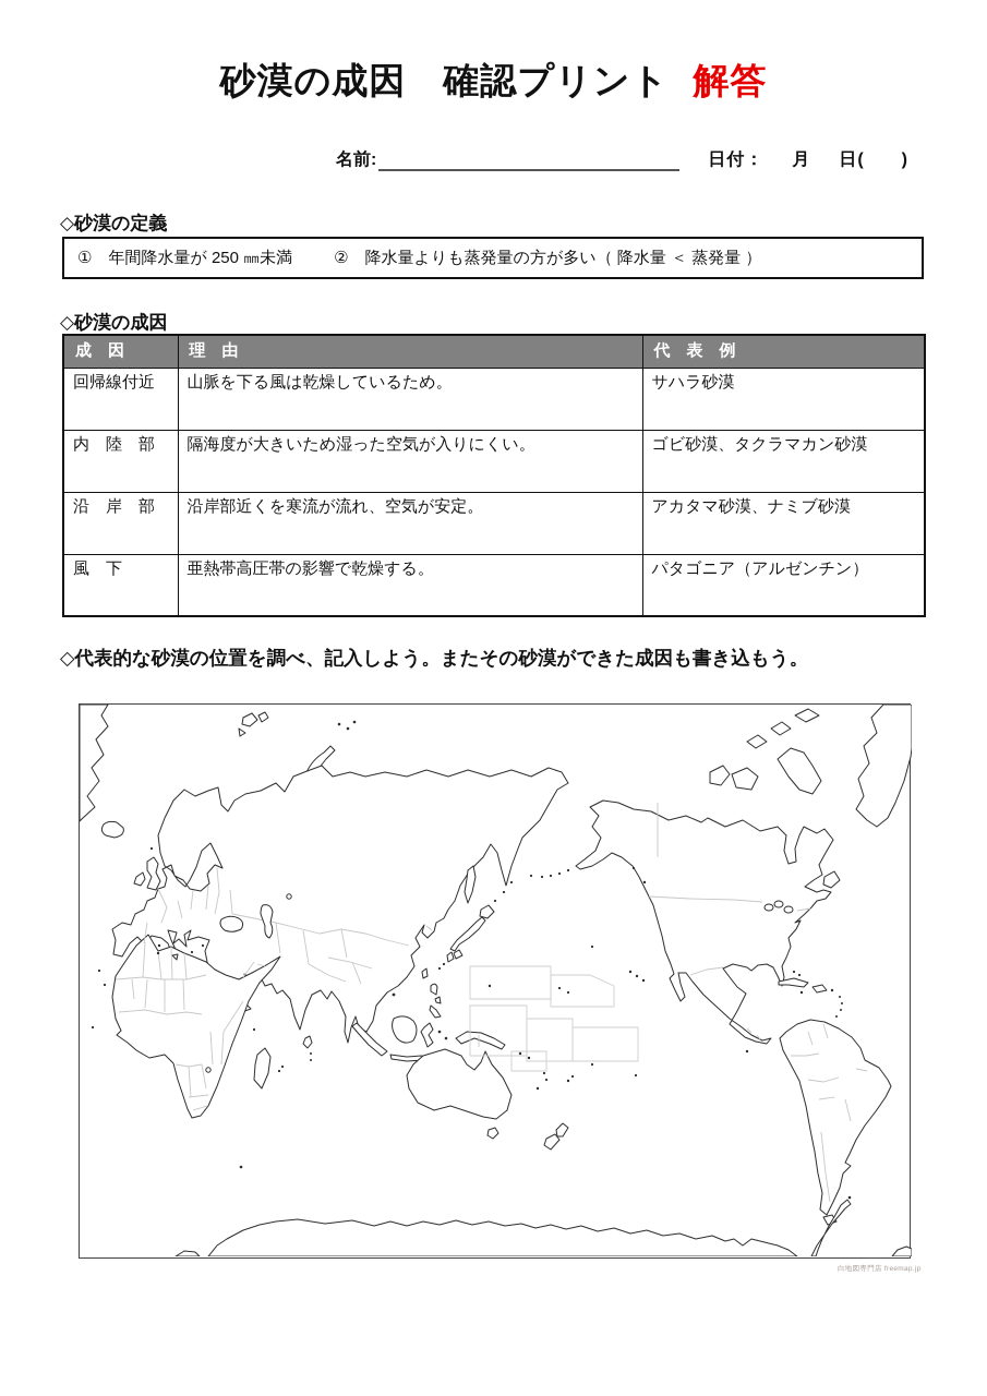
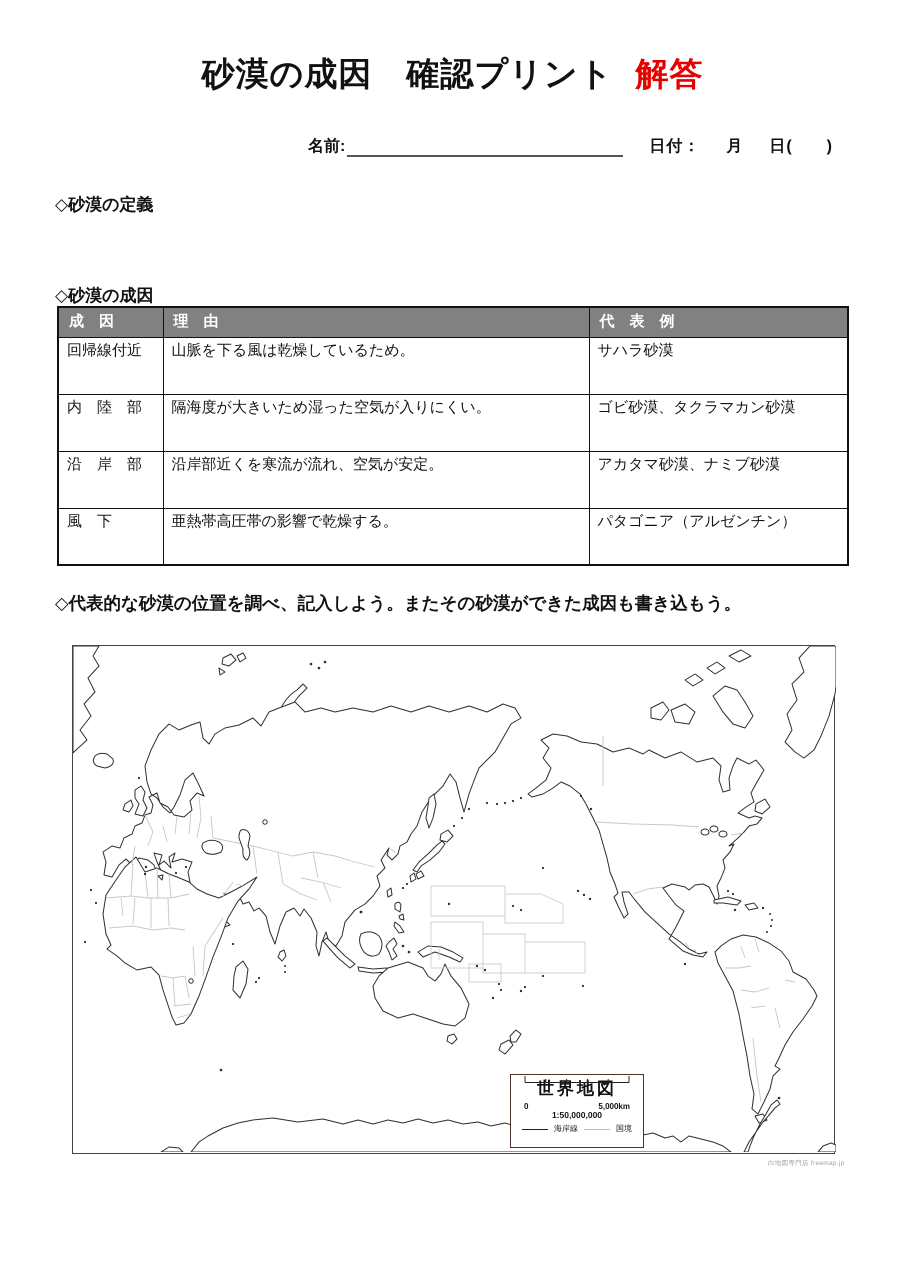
  砂漠の成因 確認プリント 解答
  名前:
  日付：
  月
  日( )
  ◇砂漠の定義
- ① 年間降水量が 250 ㎜未満
- ② 降水量よりも蒸発量の方が多い（ 降水量 ＜ 蒸発量 ）
  ◇砂漠の成因
  成 因	理 由	代 表 例
  回帰線付近	山脈を下る風は乾燥しているため。	サハラ砂漠
  内 陸 部	隔海度が大きいため湿った空気が入りにくい。	ゴビ砂漠、タクラマカン砂漠
  沿 岸 部	沿岸部近くを寒流が流れ、空気が安定。	アカタマ砂漠、ナミブ砂漠
  風 下	亜熱帯高圧帯の影響で乾燥する。	パタゴニア（アルゼンチン）
  ◇代表的な砂漠の位置を調べ、記入しよう。またその砂漠ができた成因も書き込もう。
+ 世界地図
+ 0
+ 5,000km
+ 1:50,000,000
+ 海岸線
+ 国境
